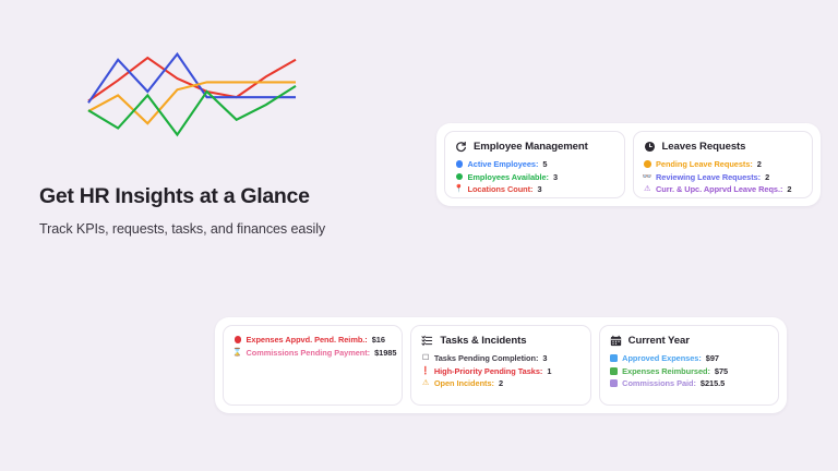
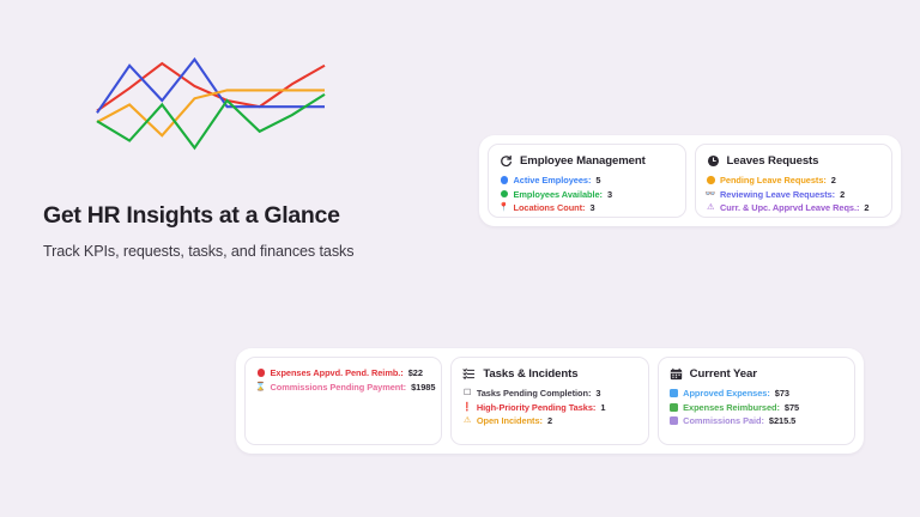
  Get HR Insights at a Glance
- Track KPIs, requests, tasks, and finances easily
+ Track KPIs, requests, tasks, and finances tasks
  Employee Management
  Active Employees:
  5
  Employees Available:
  3
  Locations Count:
  3
  Leaves Requests
  Pending Leave Requests:
  2
  Reviewing Leave Requests:
  2
  Curr. & Upc. Apprvd Leave Reqs.:
  2
  Expenses Appvd. Pend. Reimb.:
- $16
+ $22
  Commissions Pending Payment:
  $1985
  Tasks & Incidents
  Tasks Pending Completion:
  3
  High-Priority Pending Tasks:
  1
  Open Incidents:
  2
  Current Year
  Approved Expenses:
- $97
+ $73
  Expenses Reimbursed:
  $75
  Commissions Paid:
  $215.5
